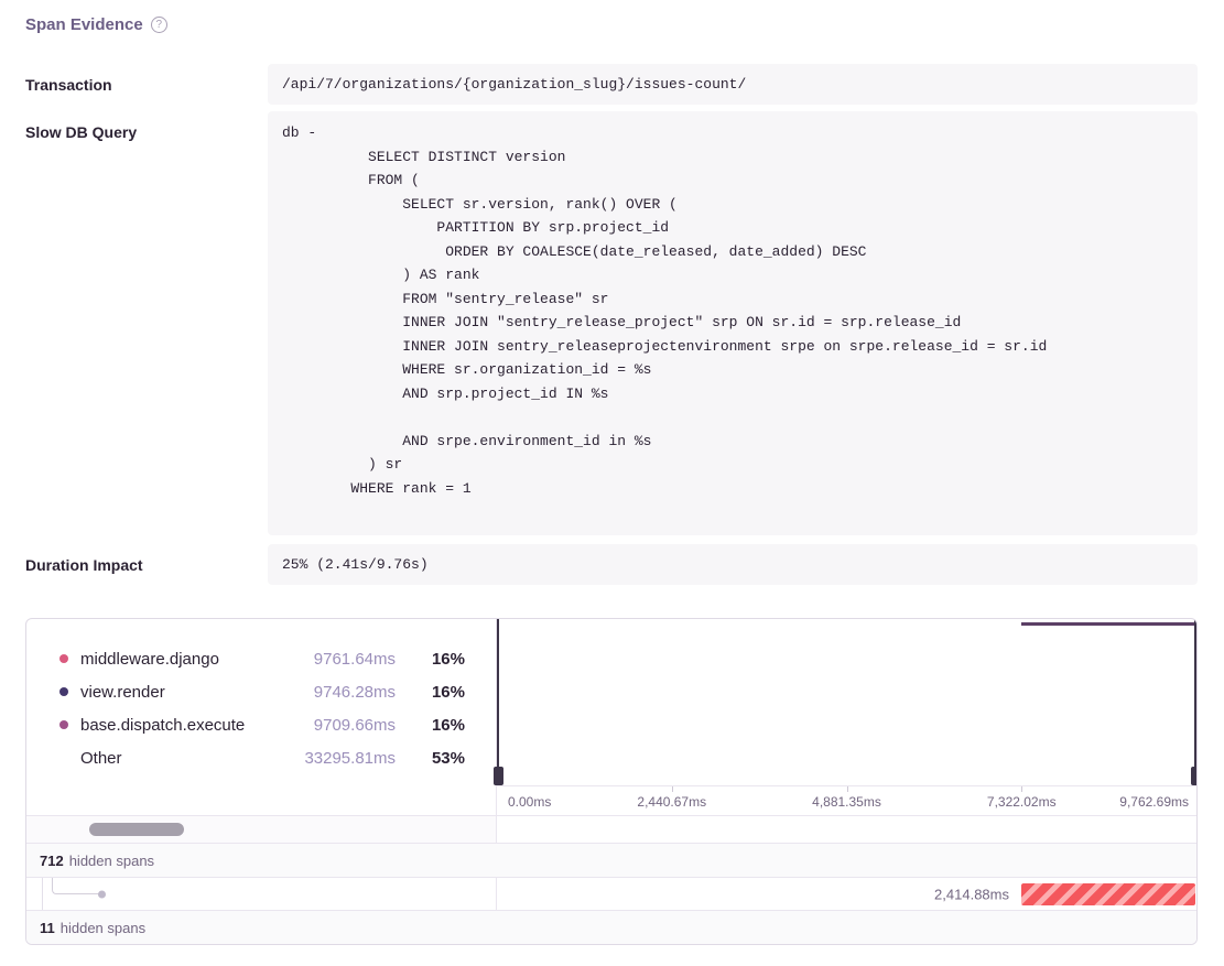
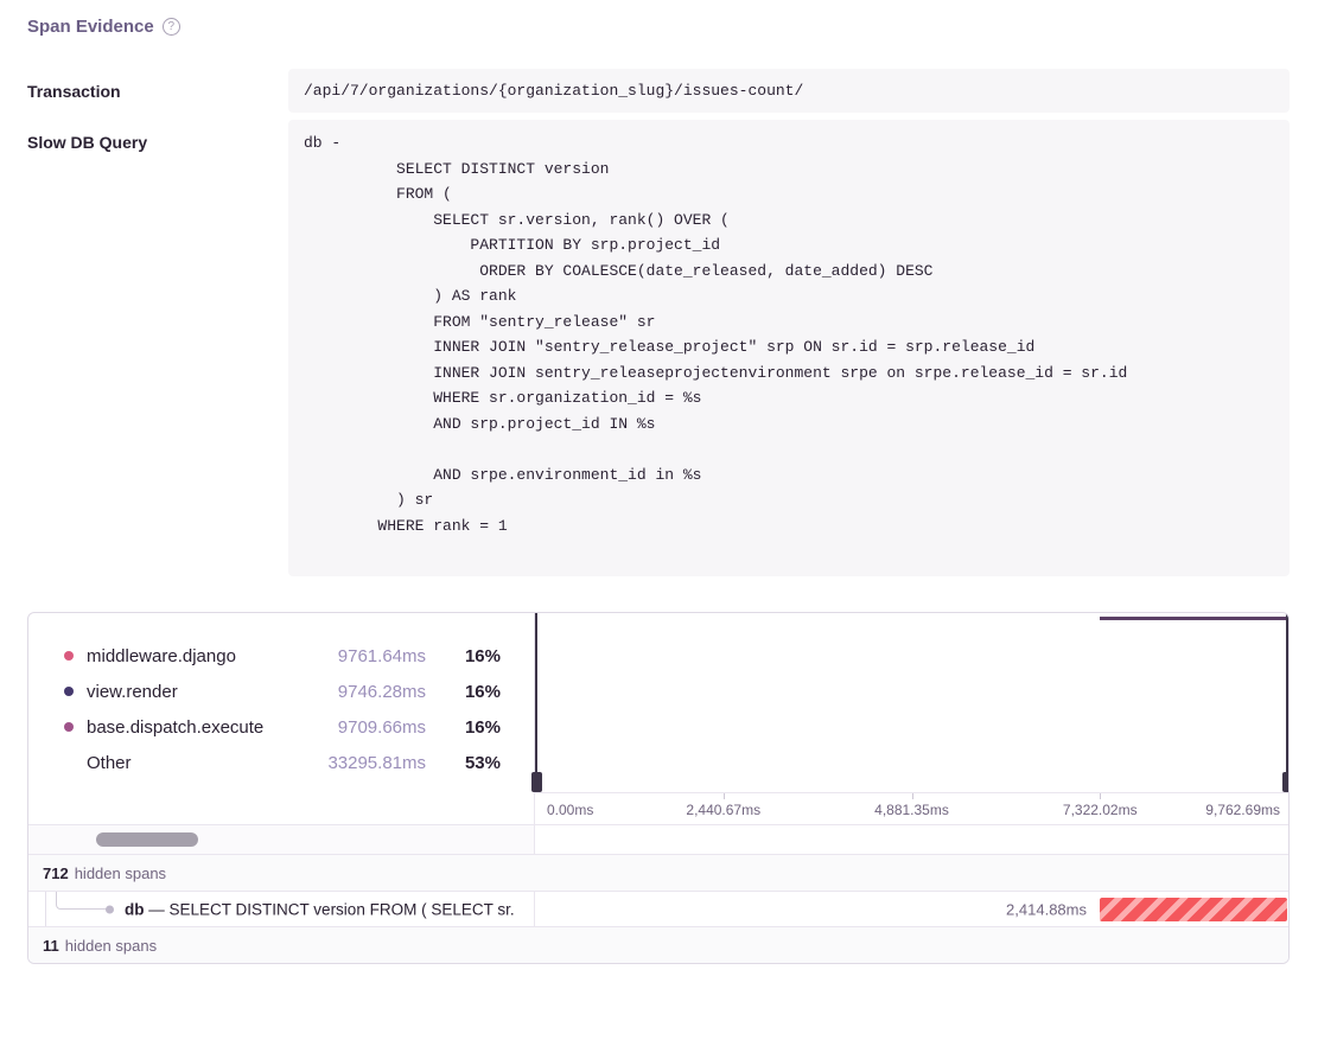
  Span Evidence
  ?
  Transaction
  /api/7/organizations/{organization_slug}/issues-count/
  Slow DB Query
  db -
  SELECT DISTINCT version
  FROM (
  SELECT sr.version, rank() OVER (
  PARTITION BY srp.project_id
  ORDER BY COALESCE(date_released, date_added) DESC
  ) AS rank
  FROM "sentry_release" sr
  INNER JOIN "sentry_release_project" srp ON sr.id = srp.release_id
  INNER JOIN sentry_releaseprojectenvironment srpe on srpe.release_id = sr.id
  WHERE sr.organization_id = %s
  AND srp.project_id IN %s
  AND srpe.environment_id in %s
  ) sr
  WHERE rank = 1
- Duration Impact
- 25% (2.41s/9.76s)
  middleware.django
  9761.64ms
  16%
  view.render
  9746.28ms
  16%
  base.dispatch.execute
  9709.66ms
  16%
  Other
  33295.81ms
  53%
  0.00ms
  2,440.67ms
  4,881.35ms
  7,322.02ms
  9,762.69ms
  712
  hidden spans
+ db — SELECT DISTINCT version FROM ( SELECT sr.
  2,414.88ms
  11
  hidden spans
